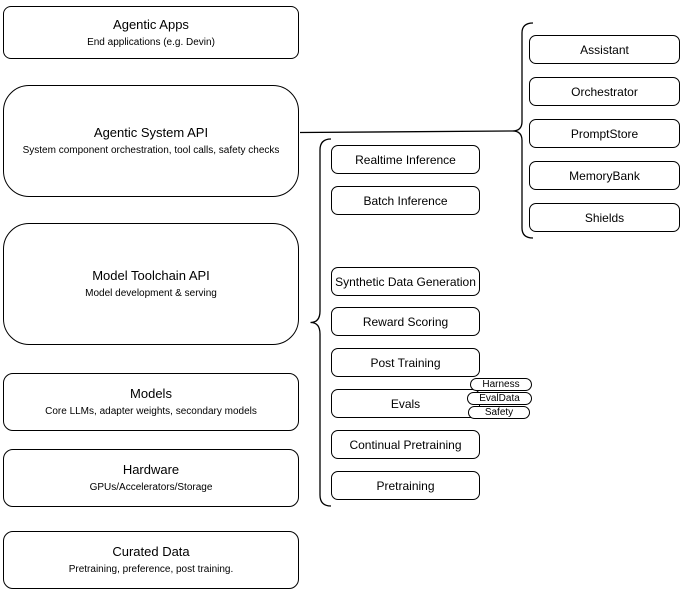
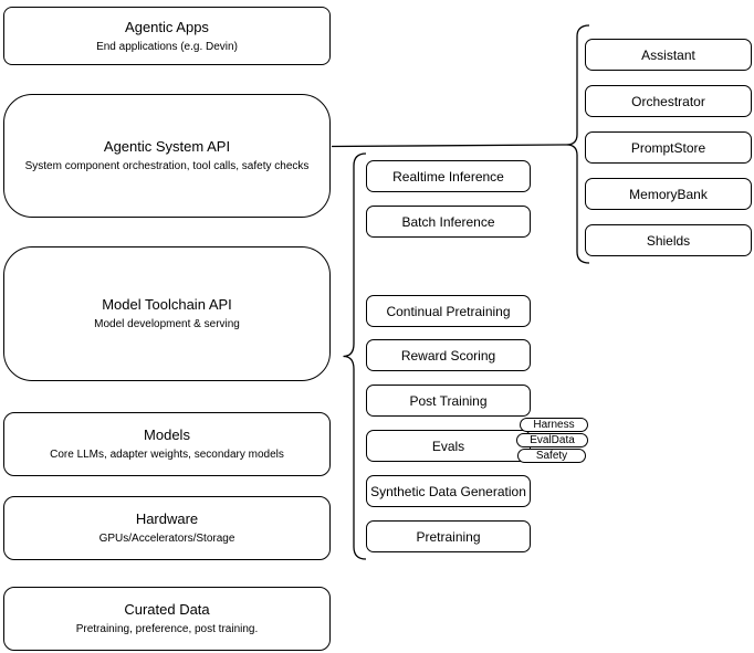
  Agentic Apps
  End applications (e.g. Devin)
  Agentic System API
  System component orchestration, tool calls, safety checks
  Model Toolchain API
  Model development & serving
  Models
  Core LLMs, adapter weights, secondary models
  Hardware
  GPUs/Accelerators/Storage
  Curated Data
  Pretraining, preference, post training.
  Realtime Inference
  Batch Inference
- Synthetic Data Generation
+ Continual Pretraining
  Reward Scoring
  Post Training
  Evals
- Continual Pretraining
+ Synthetic Data Generation
  Pretraining
  Harness
  EvalData
  Safety
  Assistant
  Orchestrator
  PromptStore
  MemoryBank
  Shields
